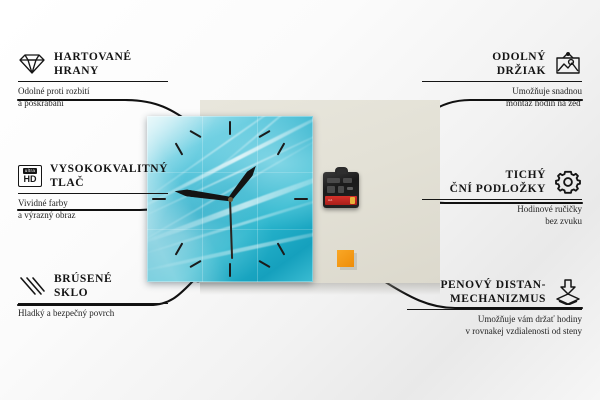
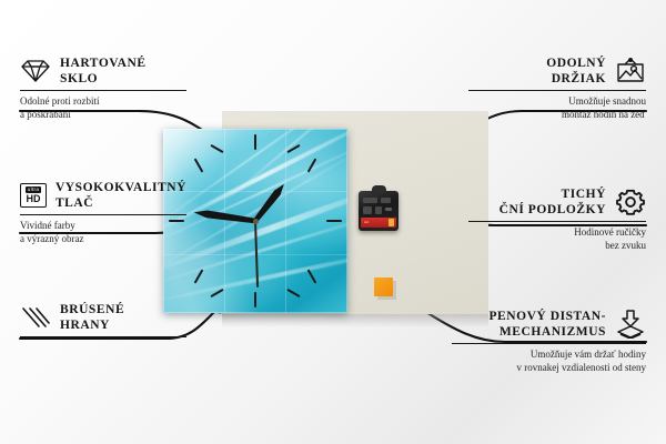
  HARTOVANÉ
- HRANY
+ SKLO
  Odolné proti rozbití
  a poškrábání
  HD
  VYSOKOKVALITNÝ
  TLAČ
  Vividné farby
  a výrazný obraz
  BRÚSENÉ
- SKLO
+ HRANY
- Hladký a bezpečný povrch
  ODOLNÝ
  DRŽIAK
  Umožňuje snadnou
  montáž hodin na zeď
  TICHÝ
  ČNÍ PODLOŽKY
  Hodinové ručičky
  bez zvuku
  PENOVÝ DISTAN-
  MECHANIZMUS
  Umožňuje vám držať hodiny
  v rovnakej vzdialenosti od steny
